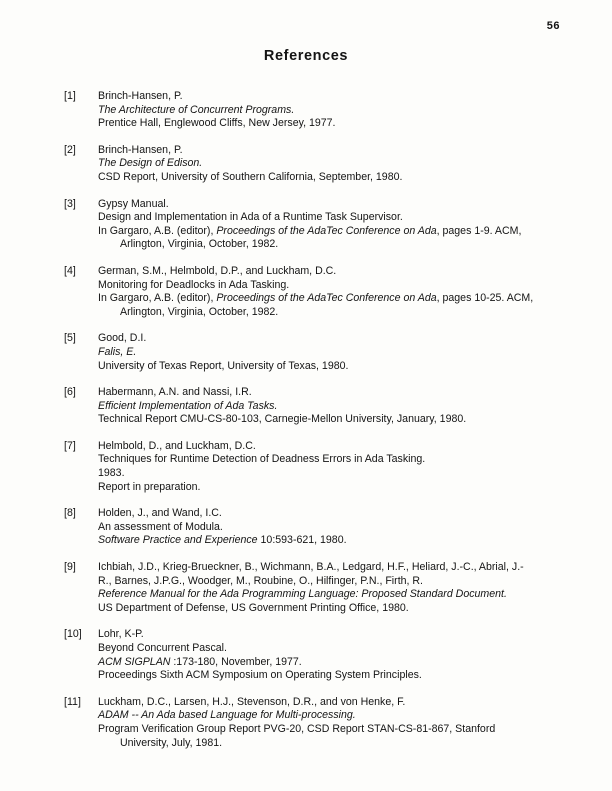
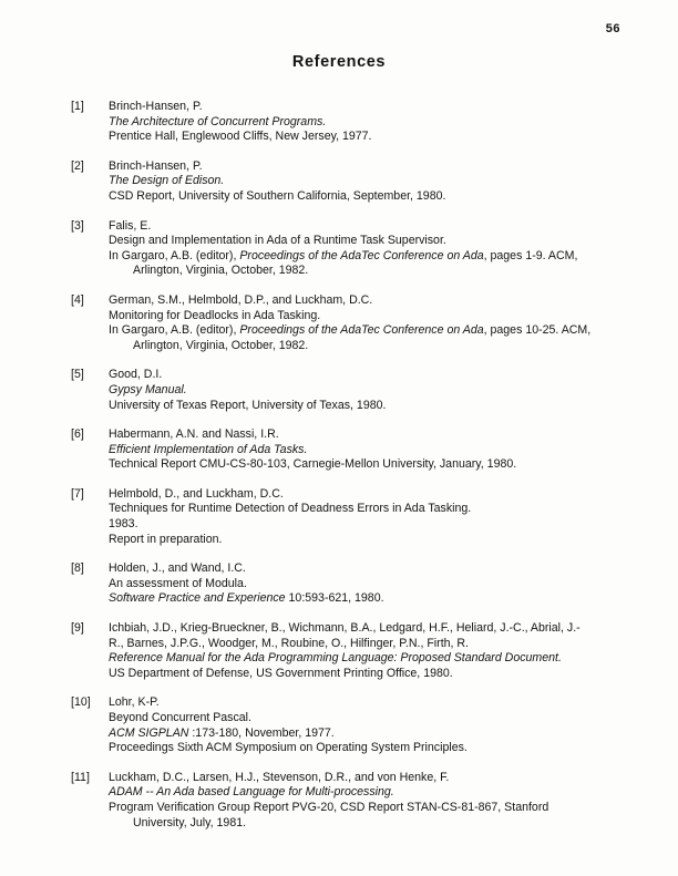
  56
  References
  [1]
  Brinch-Hansen, P.
  The Architecture of Concurrent Programs.
  Prentice Hall, Englewood Cliffs, New Jersey, 1977.
  [2]
  Brinch-Hansen, P.
  The Design of Edison.
  CSD Report, University of Southern California, September, 1980.
  [3]
- Gypsy Manual.
+ Falis, E.
  Design and Implementation in Ada of a Runtime Task Supervisor.
  In Gargaro, A.B. (editor), Proceedings of the AdaTec Conference on Ada, pages 1-9. ACM,
  Arlington, Virginia, October, 1982.
  [4]
  German, S.M., Helmbold, D.P., and Luckham, D.C.
  Monitoring for Deadlocks in Ada Tasking.
  In Gargaro, A.B. (editor), Proceedings of the AdaTec Conference on Ada, pages 10-25. ACM,
  Arlington, Virginia, October, 1982.
  [5]
  Good, D.I.
- Falis, E.
+ Gypsy Manual.
  University of Texas Report, University of Texas, 1980.
  [6]
  Habermann, A.N. and Nassi, I.R.
  Efficient Implementation of Ada Tasks.
  Technical Report CMU-CS-80-103, Carnegie-Mellon University, January, 1980.
  [7]
  Helmbold, D., and Luckham, D.C.
  Techniques for Runtime Detection of Deadness Errors in Ada Tasking.
  1983.
  Report in preparation.
  [8]
  Holden, J., and Wand, I.C.
  An assessment of Modula.
  Software Practice and Experience 10:593-621, 1980.
  [9]
  Ichbiah, J.D., Krieg-Brueckner, B., Wichmann, B.A., Ledgard, H.F., Heliard, J.-C., Abrial, J.-
  R., Barnes, J.P.G., Woodger, M., Roubine, O., Hilfinger, P.N., Firth, R.
  Reference Manual for the Ada Programming Language: Proposed Standard Document.
  US Department of Defense, US Government Printing Office, 1980.
  [10]
  Lohr, K-P.
  Beyond Concurrent Pascal.
  ACM SIGPLAN :173-180, November, 1977.
  Proceedings Sixth ACM Symposium on Operating System Principles.
  [11]
  Luckham, D.C., Larsen, H.J., Stevenson, D.R., and von Henke, F.
  ADAM -- An Ada based Language for Multi-processing.
  Program Verification Group Report PVG-20, CSD Report STAN-CS-81-867, Stanford
  University, July, 1981.
